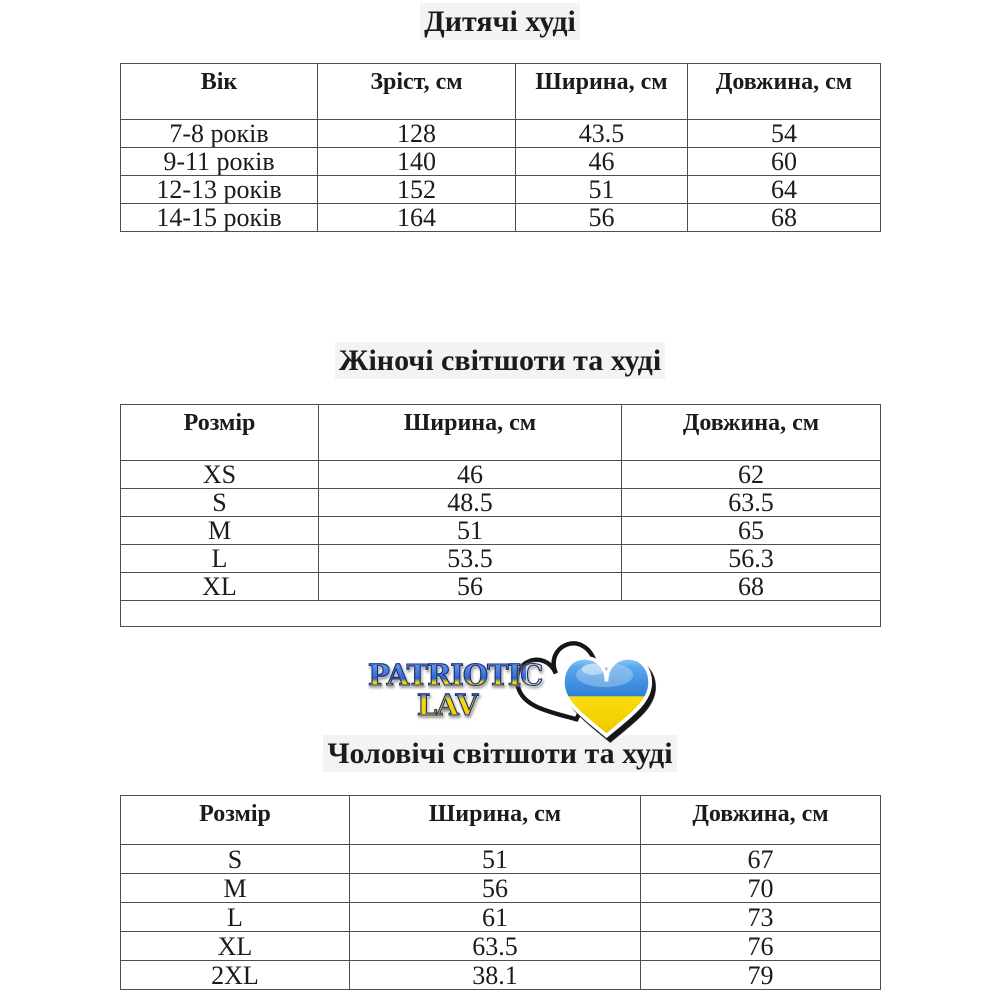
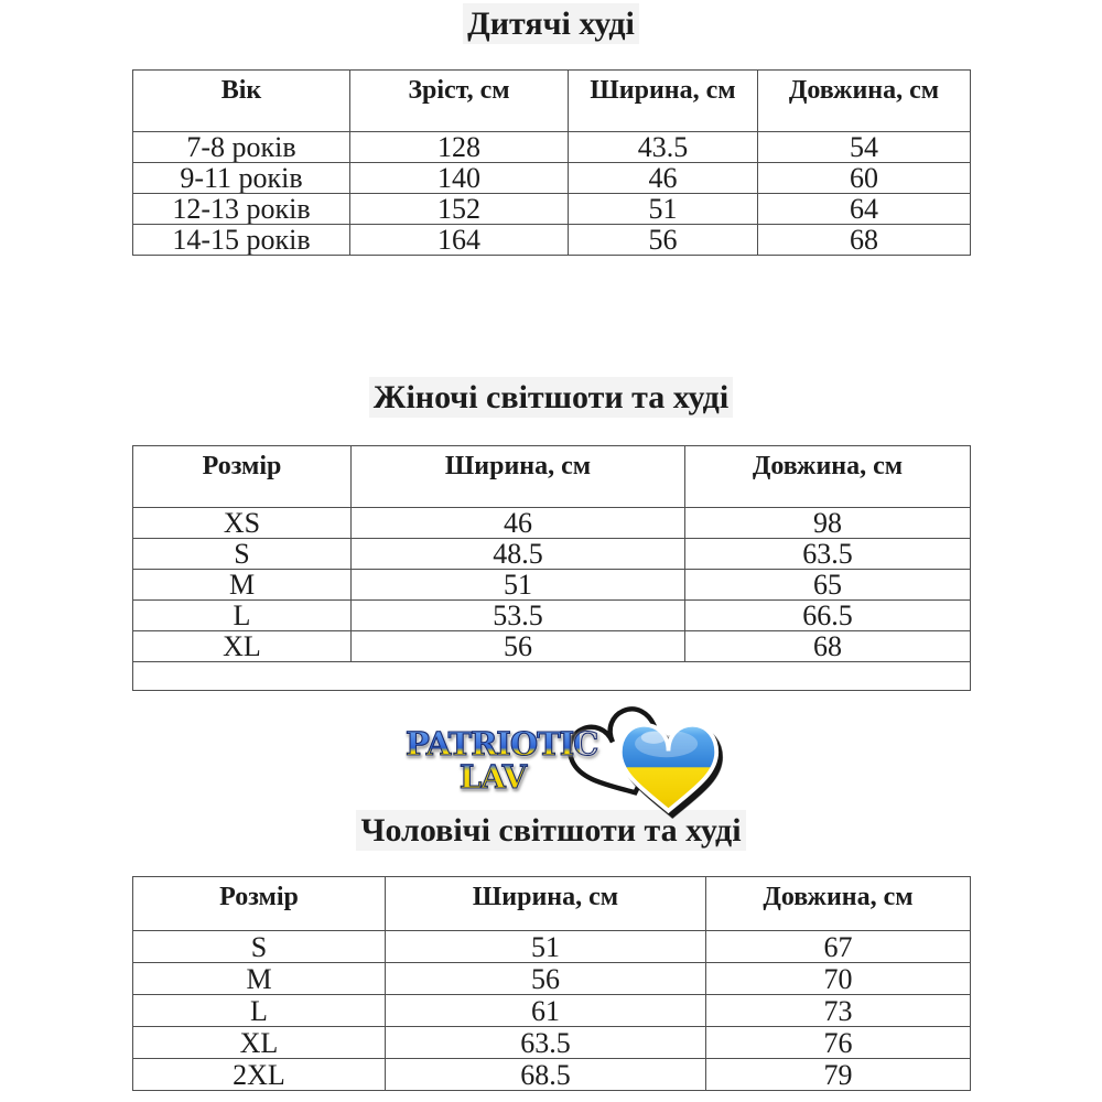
  Дитячі худі
  Вік	Зріст, см	Ширина, см	Довжина, см
  7-8 років	128	43.5	54
  9-11 років	140	46	60
  12-13 років	152	51	64
  14-15 років	164	56	68
  Жіночі світшоти та худі
  Розмір	Ширина, см	Довжина, см
- XS	46	62
+ XS	46	98
  S	48.5	63.5
  M	51	65
- L	53.5	56.3
+ L	53.5	66.5
  XL	56	68
  PATRIOTIC
  LAV
  Чоловічі світшоти та худі
  Розмір	Ширина, см	Довжина, см
  S	51	67
  M	56	70
  L	61	73
  XL	63.5	76
- 2XL	38.1	79
+ 2XL	68.5	79
